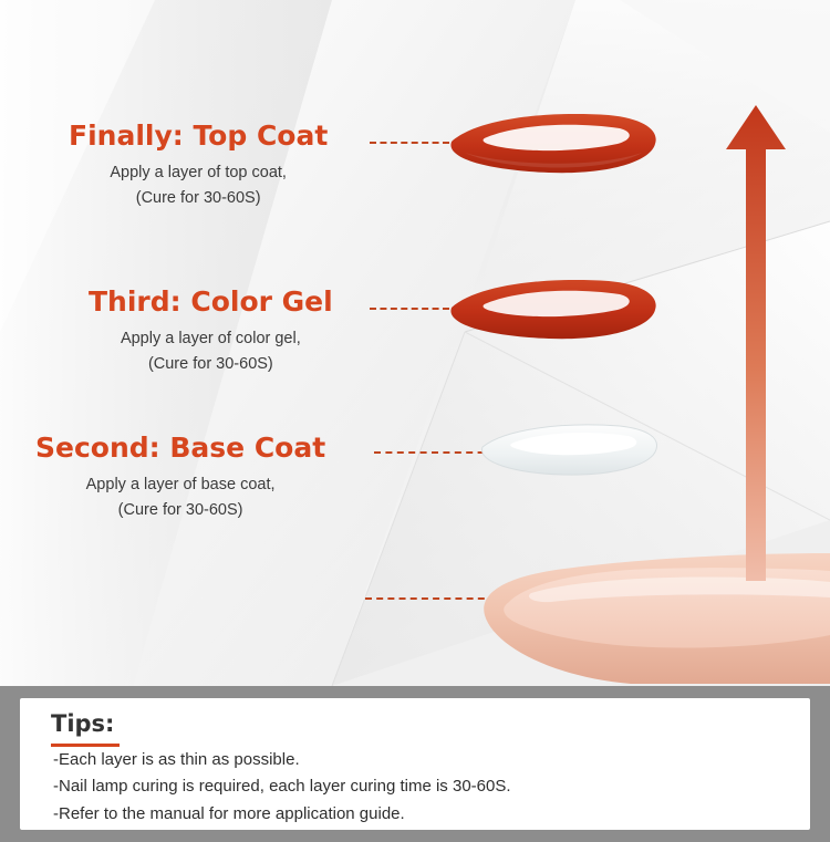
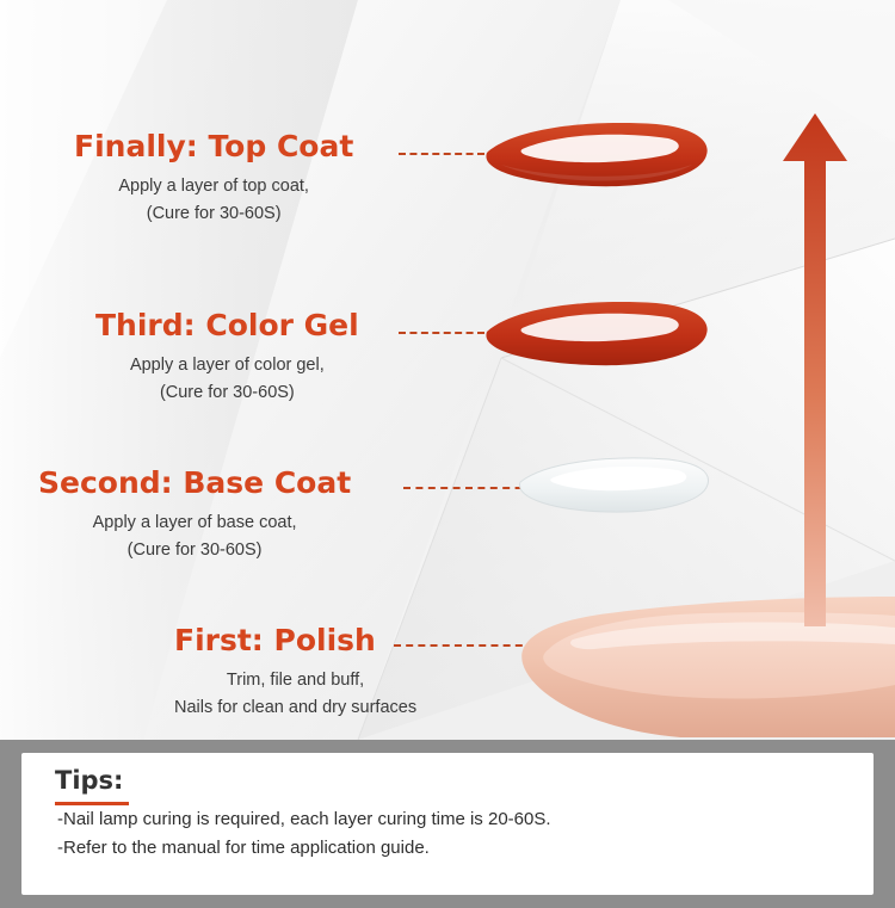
  Finally: Top Coat
  Apply a layer of top coat,
  (Cure for 30-60S)
  Third: Color Gel
  Apply a layer of color gel,
  (Cure for 30-60S)
  Second: Base Coat
  Apply a layer of base coat,
  (Cure for 30-60S)
+ First: Polish
+ Trim, file and buff,
+ Nails for clean and dry surfaces
  Tips:
- -Each layer is as thin as possible.
- -Nail lamp curing is required, each layer curing time is 30-60S.
+ -Nail lamp curing is required, each layer curing time is 20-60S.
- -Refer to the manual for more application guide.
+ -Refer to the manual for time application guide.
